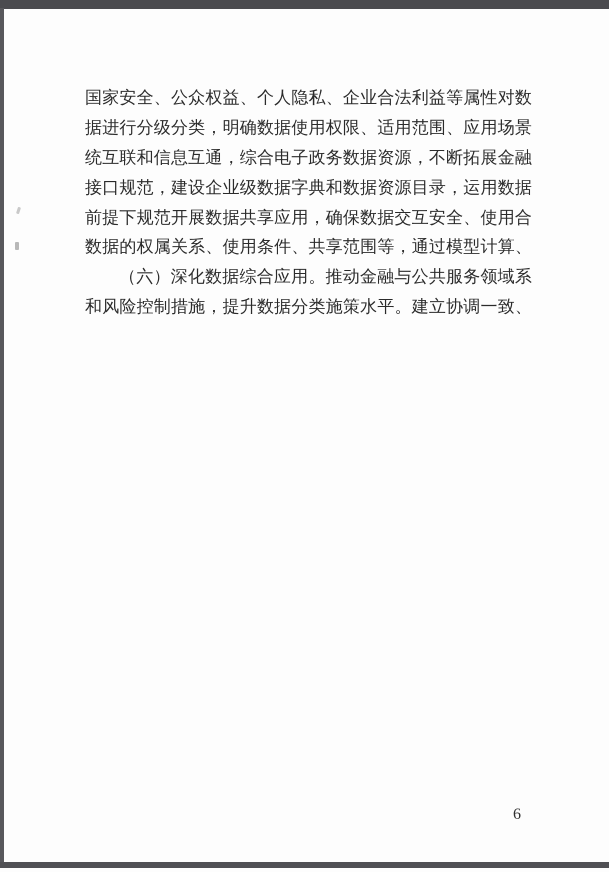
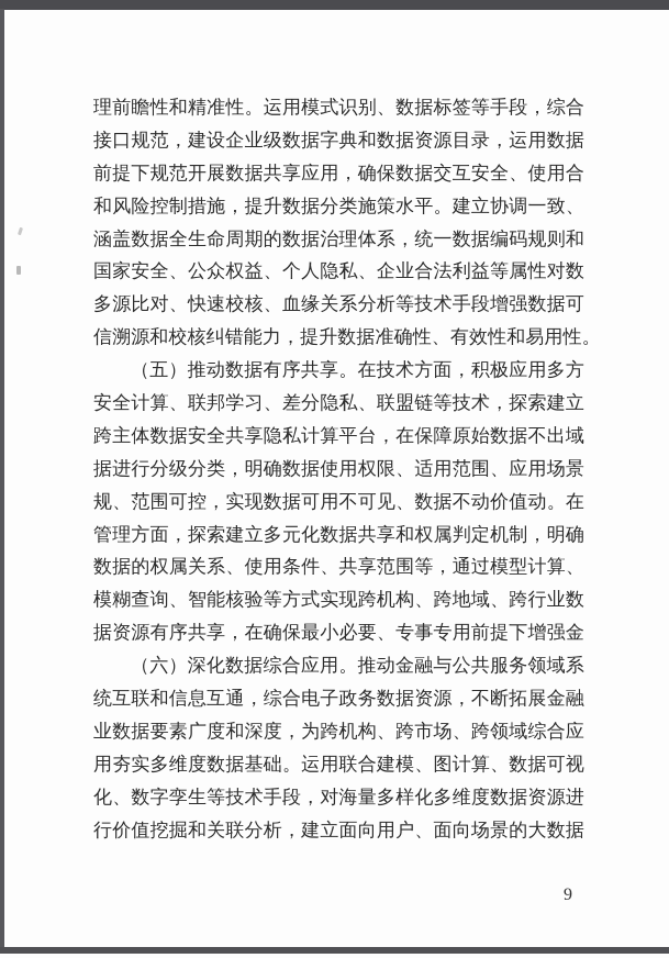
+ 理前瞻性和精准性。运用模式识别、数据标签等手段，综合
- 国家安全、公众权益、个人隐私、企业合法利益等属性对数
+ 接口规范，建设企业级数据字典和数据资源目录，运用数据
- 据进行分级分类，明确数据使用权限、适用范围、应用场景
+ 前提下规范开展数据共享应用，确保数据交互安全、使用合
- 统互联和信息互通，综合电子政务数据资源，不断拓展金融
+ 和风险控制措施，提升数据分类施策水平。建立协调一致、
+ 涵盖数据全生命周期的数据治理体系，统一数据编码规则和
- 接口规范，建设企业级数据字典和数据资源目录，运用数据
+ 国家安全、公众权益、个人隐私、企业合法利益等属性对数
+ 多源比对、快速校核、血缘关系分析等技术手段增强数据可
+ 信溯源和校核纠错能力，提升数据准确性、有效性和易用性。
+ （五）推动数据有序共享。在技术方面，积极应用多方
+ 安全计算、联邦学习、差分隐私、联盟链等技术，探索建立
+ 跨主体数据安全共享隐私计算平台，在保障原始数据不出域
- 前提下规范开展数据共享应用，确保数据交互安全、使用合
+ 据进行分级分类，明确数据使用权限、适用范围、应用场景
+ 规、范围可控，实现数据可用不可见、数据不动价值动。在
+ 管理方面，探索建立多元化数据共享和权属判定机制，明确
  数据的权属关系、使用条件、共享范围等，通过模型计算、
+ 模糊查询、智能核验等方式实现跨机构、跨地域、跨行业数
+ 据资源有序共享，在确保最小必要、专事专用前提下增强金
  （六）深化数据综合应用。推动金融与公共服务领域系
- 和风险控制措施，提升数据分类施策水平。建立协调一致、
+ 统互联和信息互通，综合电子政务数据资源，不断拓展金融
+ 业数据要素广度和深度，为跨机构、跨市场、跨领域综合应
+ 用夯实多维度数据基础。运用联合建模、图计算、数据可视
+ 化、数字孪生等技术手段，对海量多样化多维度数据资源进
+ 行价值挖掘和关联分析，建立面向用户、面向场景的大数据
- 6
+ 9
